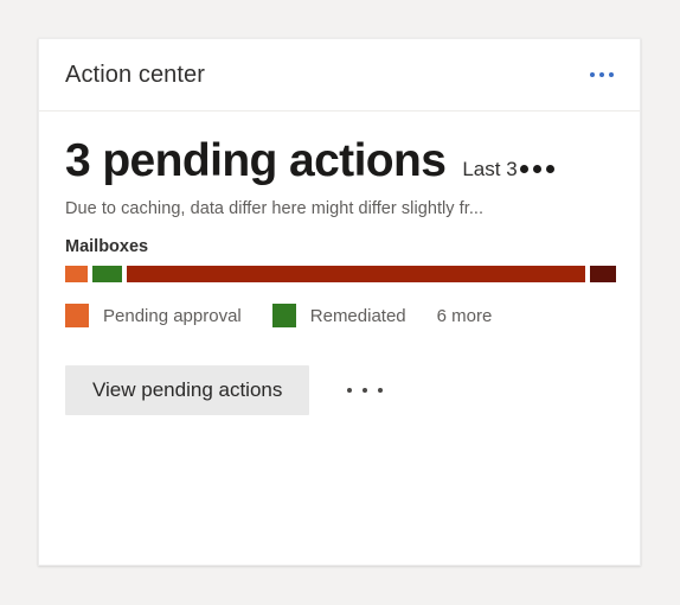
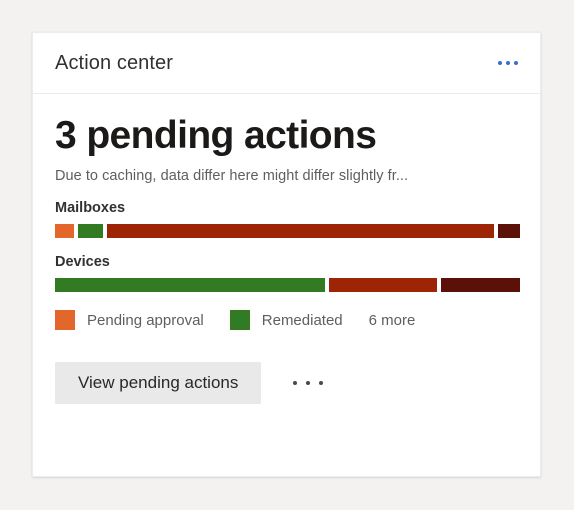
  Action center
  3 pending actions
- Last 3
  Due to caching, data differ here might differ slightly fr...
  Mailboxes
+ Devices
  Pending approval
  Remediated
  6 more
  View pending actions
